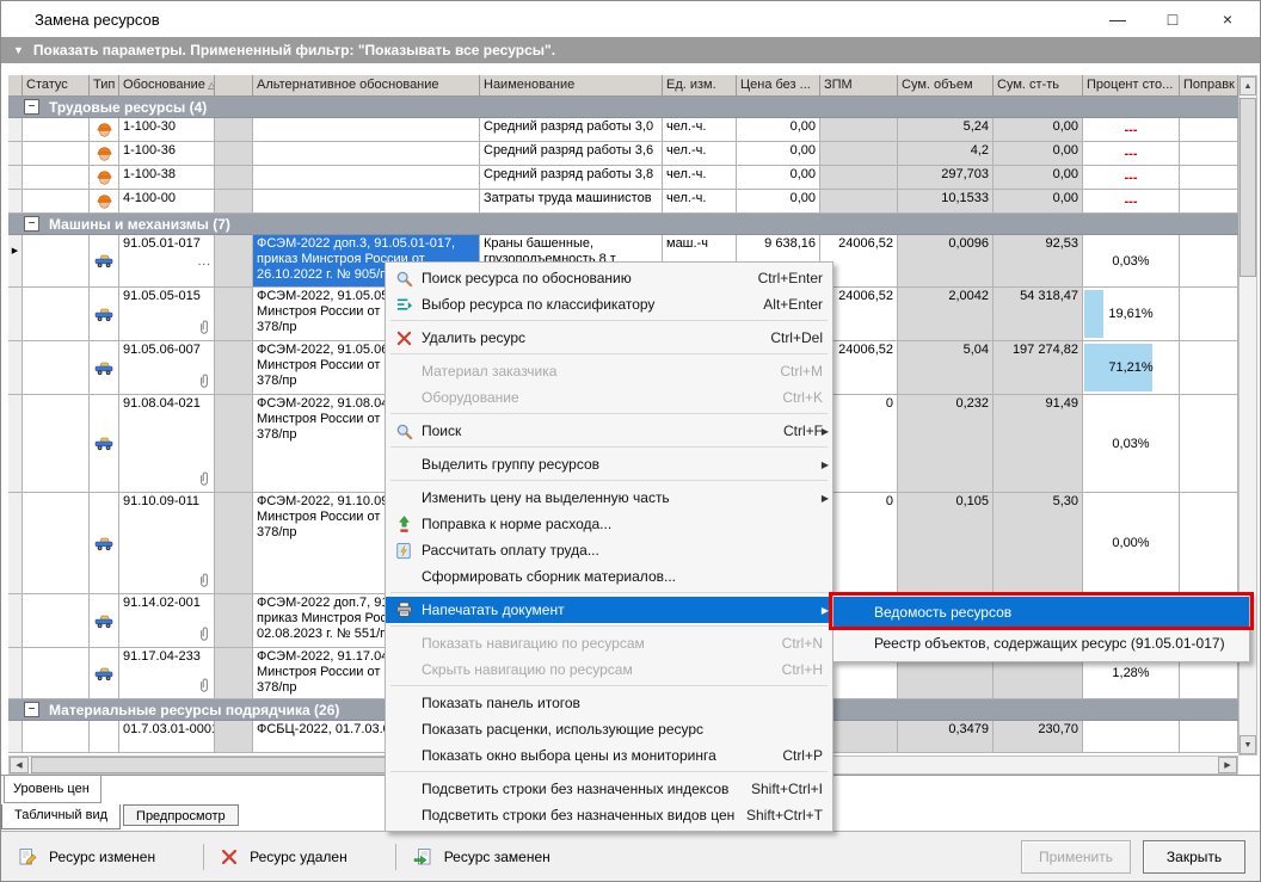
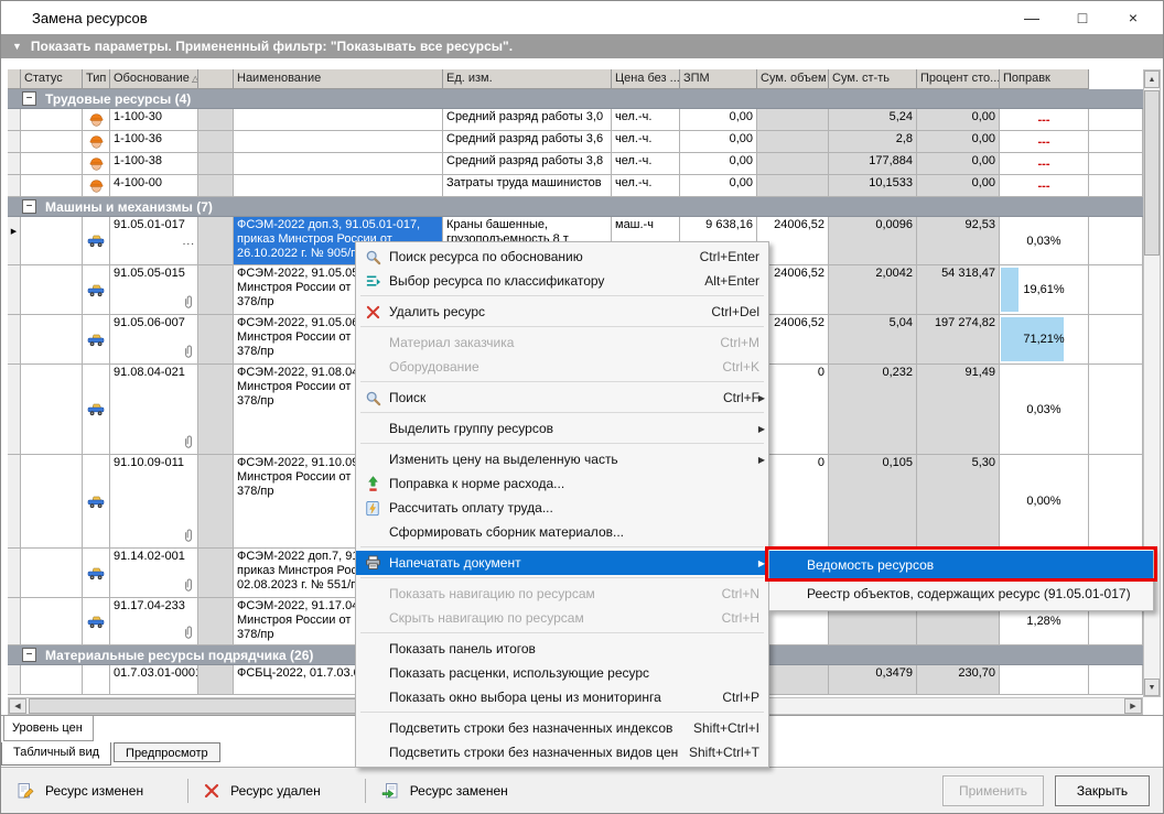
  Замена ресурсов
  —
  □
  ×
  ▼
  Показать параметры. Примененный фильтр: "Показывать все ресурсы".
  Статус
  Тип
  Обоснование △
- Альтернативное обоснование
  Наименование
  Ед. изм.
  Цена без ...
  ЗПМ
  Сум. объем
  Сум. ст-ть
  Процент сто...
  Поправк
  −
  Трудовые ресурсы (4)
  1-100-30
  Средний разряд работы 3,0
  чел.-ч.
  0,00
  5,24
  0,00
  ---
  1-100-36
  Средний разряд работы 3,6
  чел.-ч.
  0,00
- 4,2
+ 2,8
  0,00
  ---
  1-100-38
  Средний разряд работы 3,8
  чел.-ч.
  0,00
- 297,703
+ 177,884
  0,00
  ---
  4-100-00
  Затраты труда машинистов
  чел.-ч.
  0,00
  10,1533
  0,00
  ---
  −
  Машины и механизмы (7)
  91.05.01-017
  ...
  ФСЭМ-2022 доп.3, 91.05.01-017,
  приказ Минстроя России от
  26.10.2022 г. № 905/
  Краны башенные,
  грузоподъемность 8 т
  маш.-ч
  9 638,16
  24006,52
  0,0096
  92,53
  0,03%
  91.05.05-015
  ФСЭМ-2022, 91.05.0
  Минстроя России от
  378/пр
  24006,52
  2,0042
  54 318,47
  19,61%
  91.05.06-007
  ФСЭМ-2022, 91.05.0
  Минстроя России от
  378/пр
  24006,52
  5,04
  197 274,82
  71,21%
  91.08.04-021
  ФСЭМ-2022, 91.08.0
  Минстроя России от
  378/пр
  0
  0,232
  91,49
  0,03%
  91.10.09-011
  ФСЭМ-2022, 91.10.0
  Минстроя России от
  378/пр
  0
  0,105
  5,30
  0,00%
  91.14.02-001
  ФСЭМ-2022 доп.7, 9
  приказ Минстроя Ро
  02.08.2023 г. № 551/
  91.17.04-233
  ФСЭМ-2022, 91.17.0
  Минстроя России от
  378/пр
  1,28%
  −
  Материальные ресурсы подрядчика (26)
  01.7.03.01-000
  ФСБЦ-2022, 01.7.03.
  0,3479
  230,70
  Уровень цен
  Табличный вид
  Предпросмотр
  Ресурс изменен
  Ресурс удален
  Ресурс заменен
  Применить
  Закрыть
  Поиск ресурса по обоснованию
  Ctrl+Enter
  Выбор ресурса по классификатору
  Alt+Enter
  Удалить ресурс
  Ctrl+Del
  Материал заказчика
  Ctrl+M
  Оборудование
  Ctrl+K
  Поиск
  Ctrl+F
  ▶
  Выделить группу ресурсов
  ▶
  Изменить цену на выделенную часть
  ▶
  Поправка к норме расхода...
  Рассчитать оплату труда...
  Сформировать сборник материалов...
  Напечатать документ
  ▶
  Показать навигацию по ресурсам
  Ctrl+N
  Скрыть навигацию по ресурсам
  Ctrl+H
  Показать панель итогов
  Показать расценки, использующие ресурс
  Показать окно выбора цены из мониторинга
  Ctrl+P
  Подсветить строки без назначенных индексов
  Shift+Ctrl+I
  Подсветить строки без назначенных видов цен
  Shift+Ctrl+T
  Ведомость ресурсов
  Реестр объектов, содержащих ресурс (91.05.01-017)
